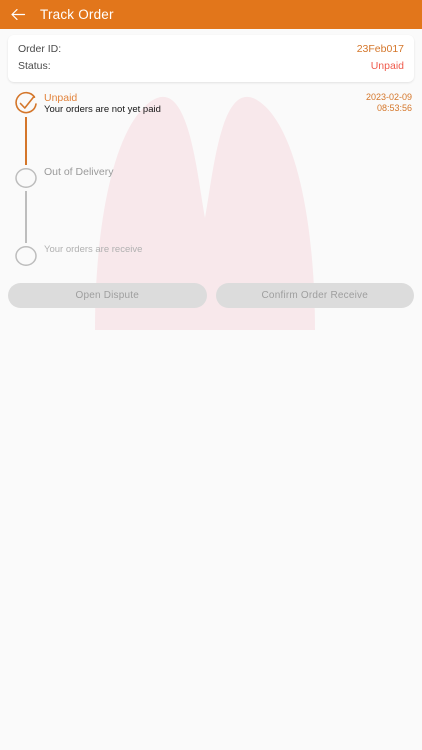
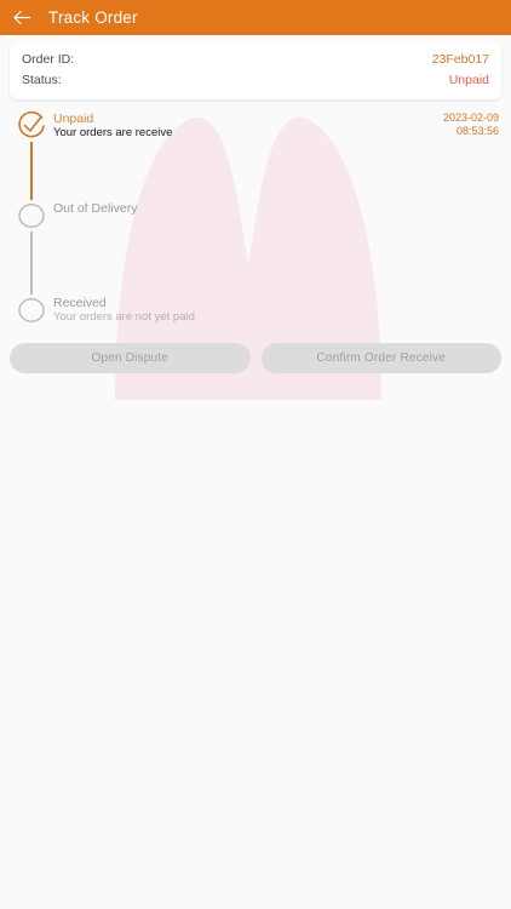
  Track Order
  Order ID:
  23Feb017
  Status:
  Unpaid
  Unpaid
- Your orders are not yet paid
+ Your orders are receive
  2023-02-09
  08:53:56
  Out of Delivery
+ Received
- Your orders are receive
+ Your orders are not yet paid
  Open Dispute
  Confirm Order Receive
